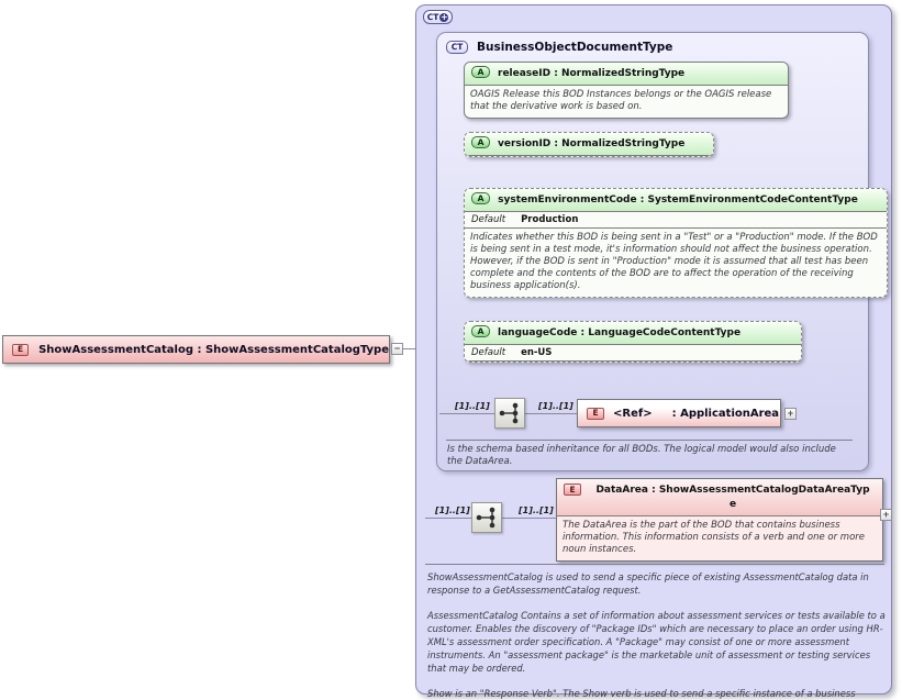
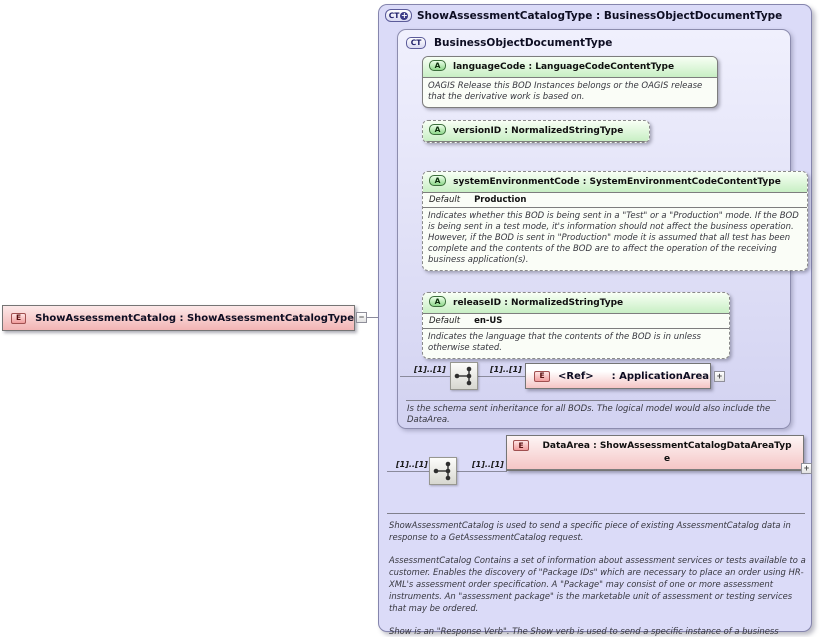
  E
  ShowAssessmentCatalog : ShowAssessmentCatalogType
  −
  CT
  +
+ ShowAssessmentCatalogType : BusinessObjectDocumentType
  CT
  BusinessObjectDocumentType
  A
- releaseID : NormalizedStringType
+ languageCode : LanguageCodeContentType
  OAGIS Release this BOD Instances belongs or the OAGIS release that the derivative work is based on.
  A
  versionID : NormalizedStringType
  A
  systemEnvironmentCode : SystemEnvironmentCodeContentType
  Default
  Production
  Indicates whether this BOD is being sent in a "Test" or a "Production" mode. If the BOD is being sent in a test mode, it's information should not affect the business operation. However, if the BOD is sent in "Production" mode it is assumed that all test has been complete and the contents of the BOD are to affect the operation of the receiving business application(s).
  A
- languageCode : LanguageCodeContentType
+ releaseID : NormalizedStringType
  Default
  en-US
+ Indicates the language that the contents of the BOD is in unless otherwise stated.
  [1]..[1]
  [1]..[1]
  E
  <Ref>
  : ApplicationArea
  +
- Is the schema based inheritance for all BODs. The logical model would also include the DataArea.
+ Is the schema sent inheritance for all BODs. The logical model would also include the DataArea.
  [1]..[1]
  [1]..[1]
  E
  DataArea : ShowAssessmentCatalogDataAreaType
- The DataArea is the part of the BOD that contains business information. This information consists of a verb and one or more noun instances.
  +
  ShowAssessmentCatalog is used to send a specific piece of existing AssessmentCatalog data in response to a GetAssessmentCatalog request.
  AssessmentCatalog Contains a set of information about assessment services or tests available to a customer. Enables the discovery of "Package IDs" which are necessary to place an order using HR-XML's assessment order specification. A "Package" may consist of one or more assessment instruments. An "assessment package" is the marketable unit of assessment or testing services that may be ordered.
